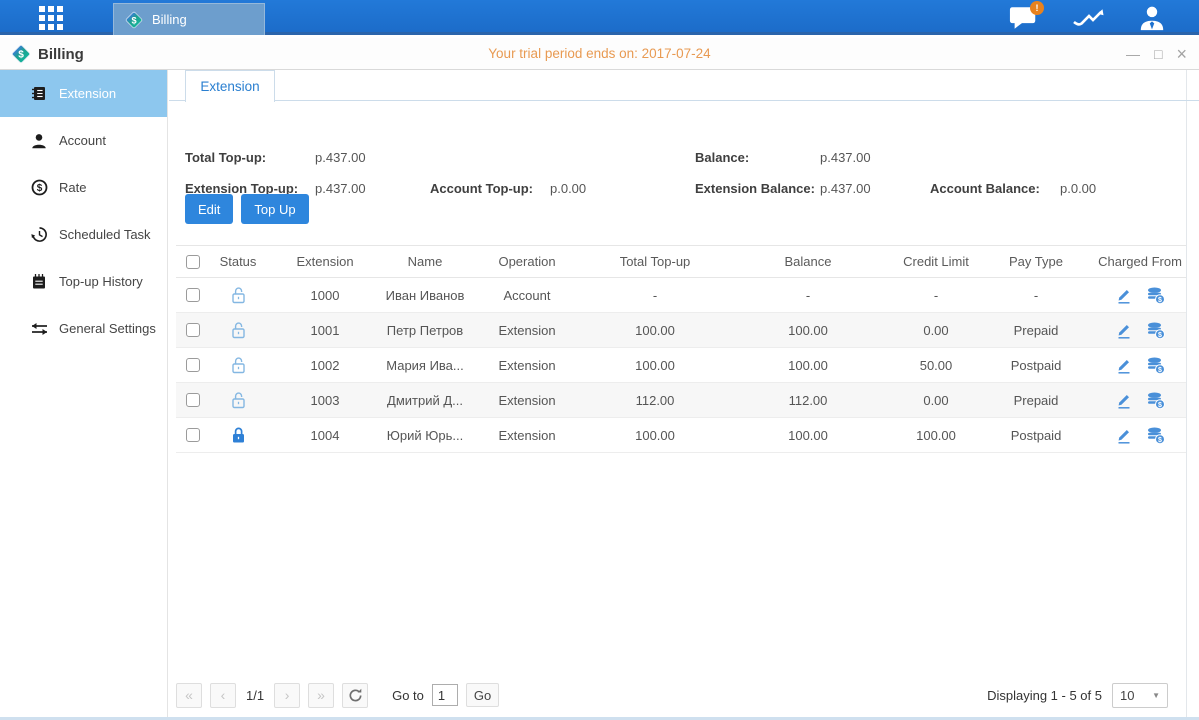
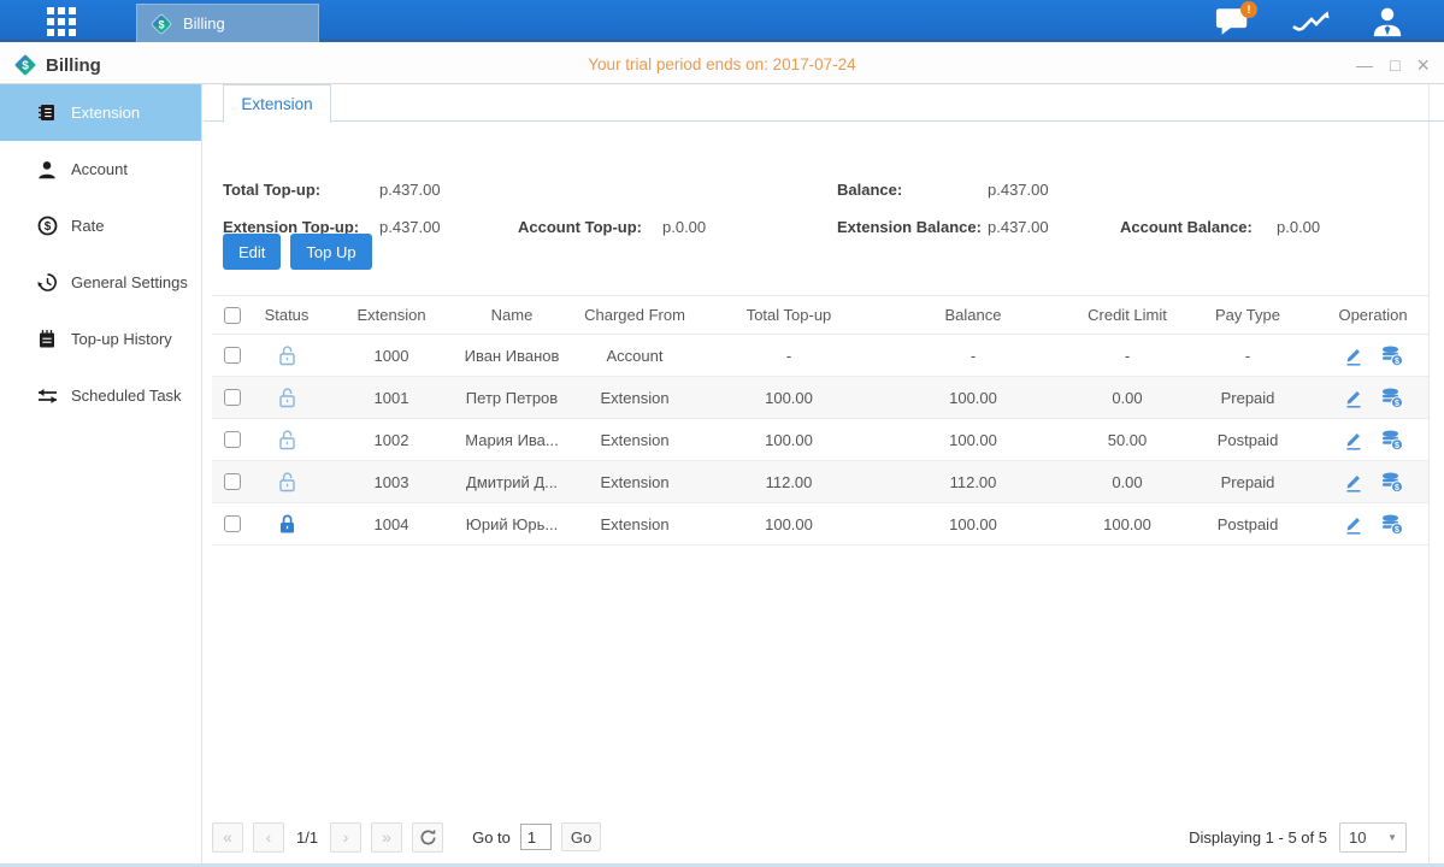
  $
  Billing
  !
  $
  Billing
  Your trial period ends on: 2017-07-24
  —
  □
  ×
  Extension
  Account
  $
  Rate
- Scheduled Task
+ General Settings
  Top-up History
- General Settings
+ Scheduled Task
  Extension
  Total Top-up:
  p.437.00
  Balance:
  p.437.00
  Extension Top-up:
  p.437.00
  Account Top-up:
  p.0.00
  Extension Balance:
  p.437.00
  Account Balance:
  p.0.00
  Edit
  Top Up
  Status
  Extension
  Name
- Operation
+ Charged From
  Total Top-up
  Balance
  Credit Limit
  Pay Type
- Charged From
+ Operation
  1000
  Иван Иванов
  Account
  -
  -
  -
  -
  1001
  Петр Петров
  Extension
  100.00
  100.00
  0.00
  Prepaid
  1002
  Мария Ива...
  Extension
  100.00
  100.00
  50.00
  Postpaid
  1003
  Дмитрий Д...
  Extension
  112.00
  112.00
  0.00
  Prepaid
  1004
  Юрий Юрь...
  Extension
  100.00
  100.00
  100.00
  Postpaid
  «
  ‹
  1/1
  ›
  »
  Go to
  1
  Go
  Displaying 1 - 5 of 5
  10
  ▼
